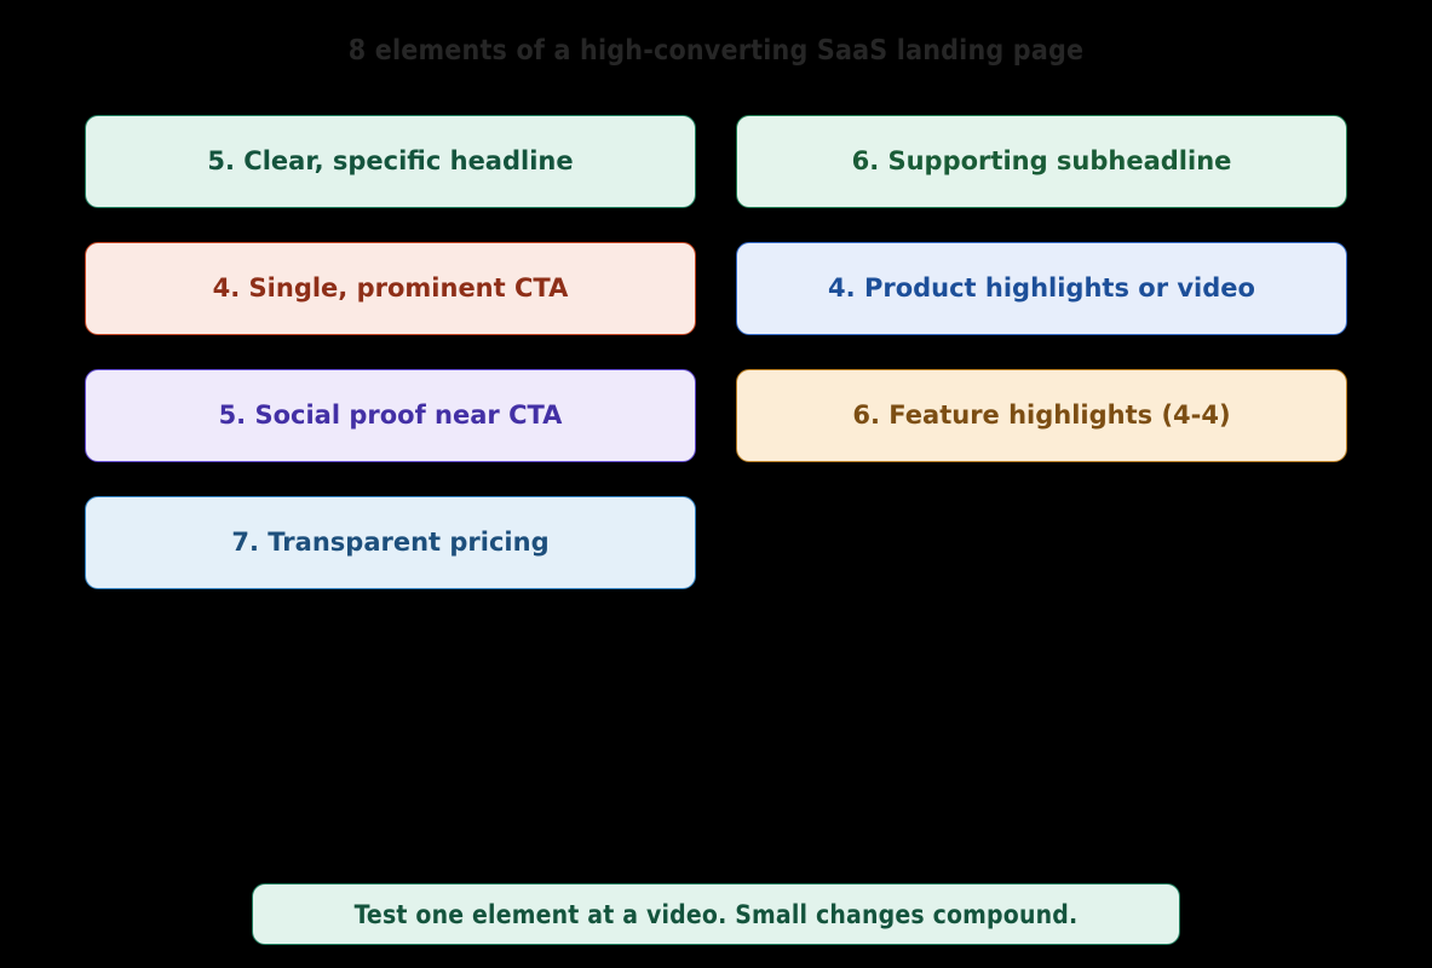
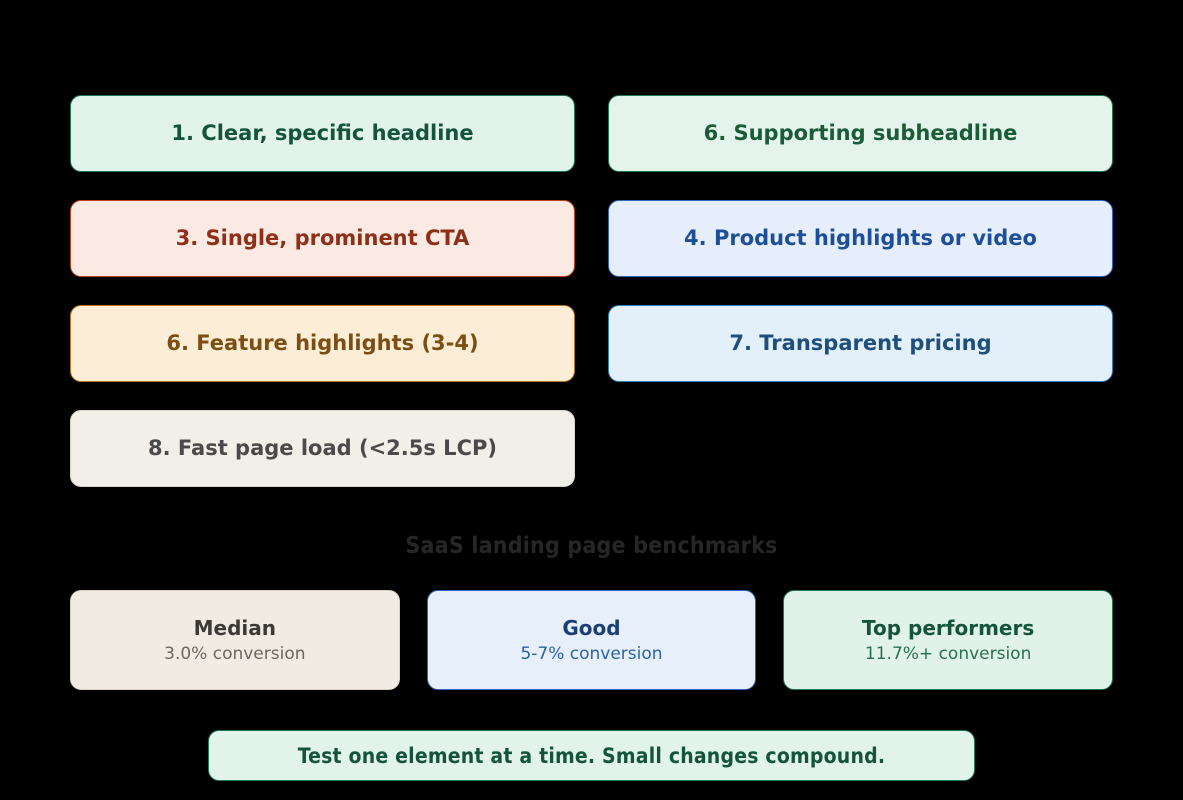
- 8 elements of a high-converting SaaS landing page
- 5. Clear, specific headline
+ 1. Clear, specific headline
  6. Supporting subheadline
- 4. Single, prominent CTA
+ 3. Single, prominent CTA
  4. Product highlights or video
- 5. Social proof near CTA
- 6. Feature highlights (4-4)
+ 6. Feature highlights (3-4)
  7. Transparent pricing
+ 8. Fast page load (<2.5s LCP)
+ SaaS landing page benchmarks
+ Median
+ 3.0% conversion
+ Good
+ 5-7% conversion
+ Top performers
+ 11.7%+ conversion
- Test one element at a video. Small changes compound.
+ Test one element at a time. Small changes compound.
